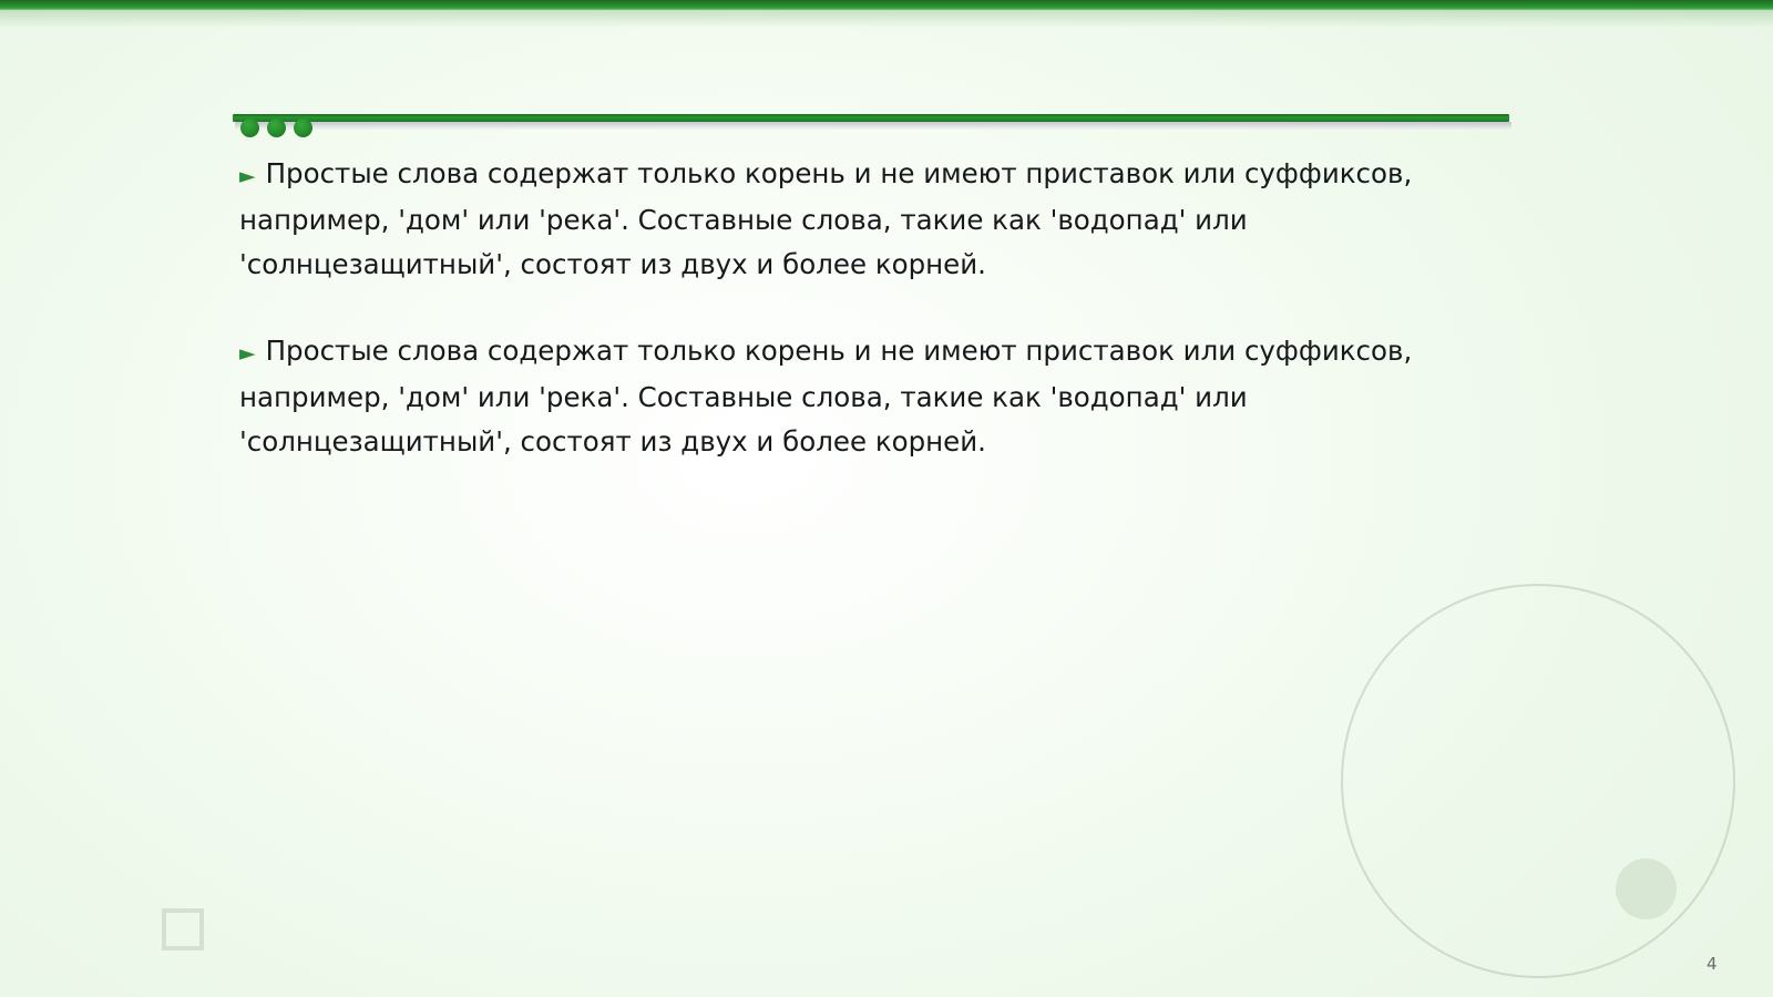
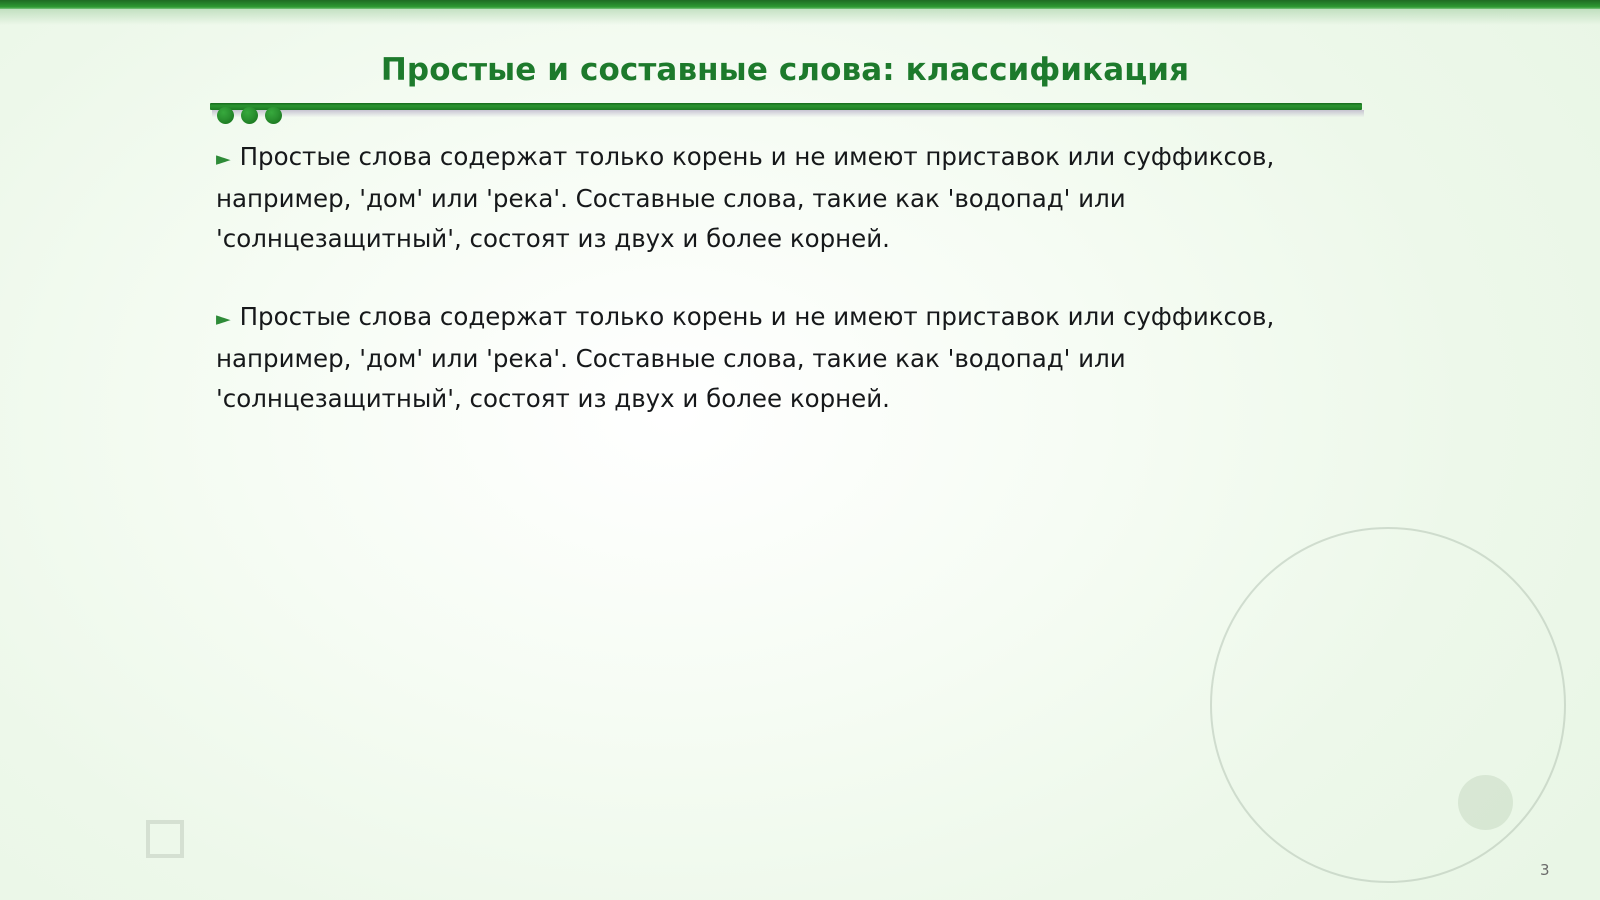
+ Простые и составные слова: классификация
  ► Простые слова содержат только корень и не имеют приставок или суффиксов, например, 'дом' или 'река'. Составные слова, такие как 'водопад' или 'солнцезащитный', состоят из двух и более корней.
  ► Простые слова содержат только корень и не имеют приставок или суффиксов, например, 'дом' или 'река'. Составные слова, такие как 'водопад' или 'солнцезащитный', состоят из двух и более корней.
- 4
+ 3
